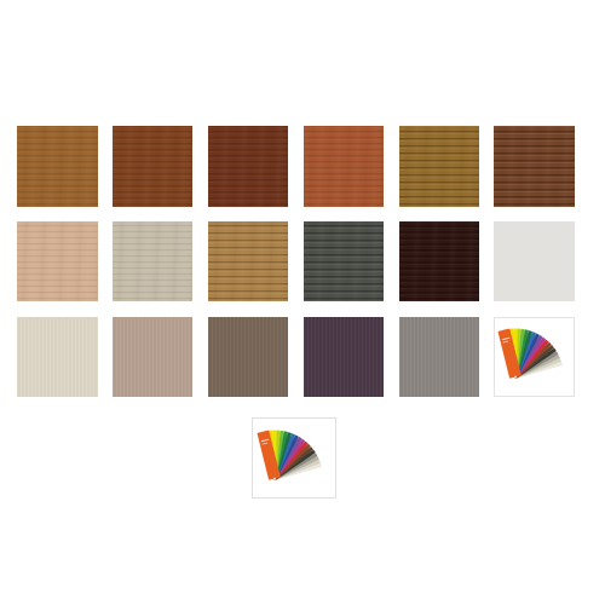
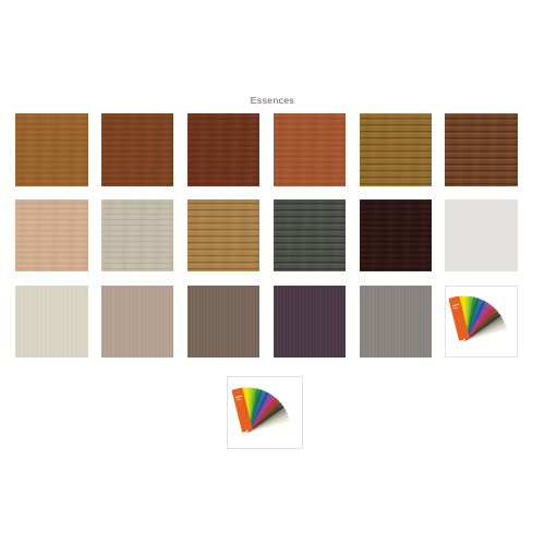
+ Essences
